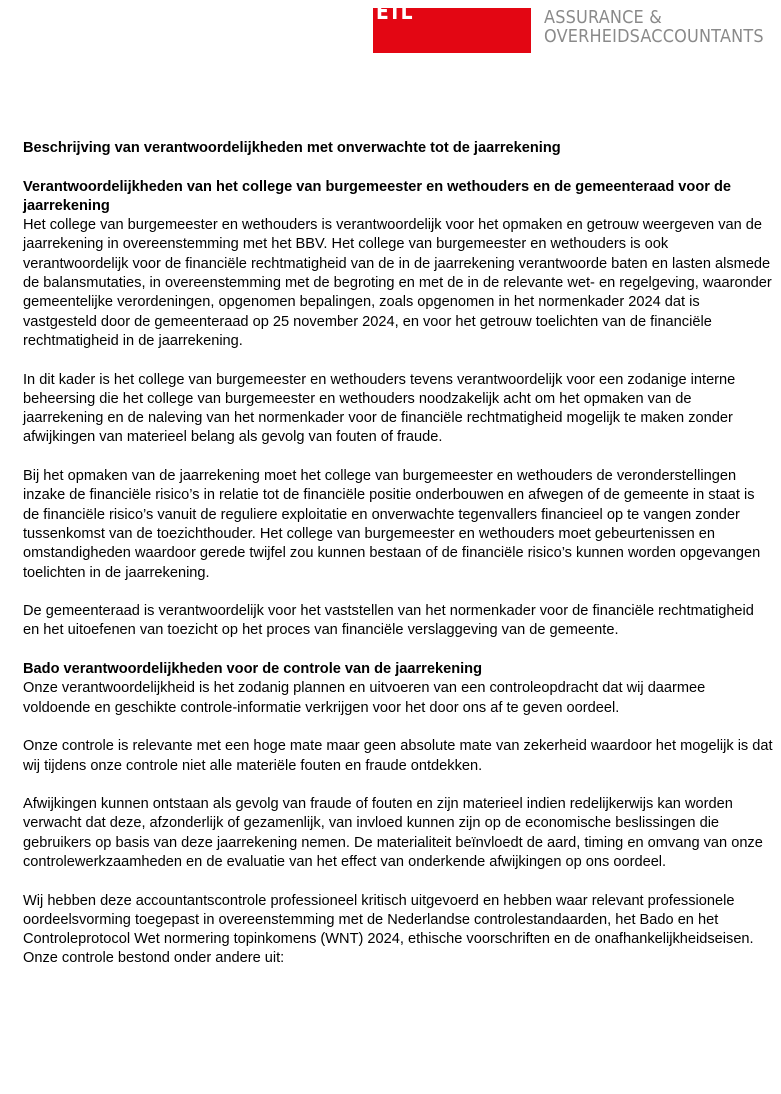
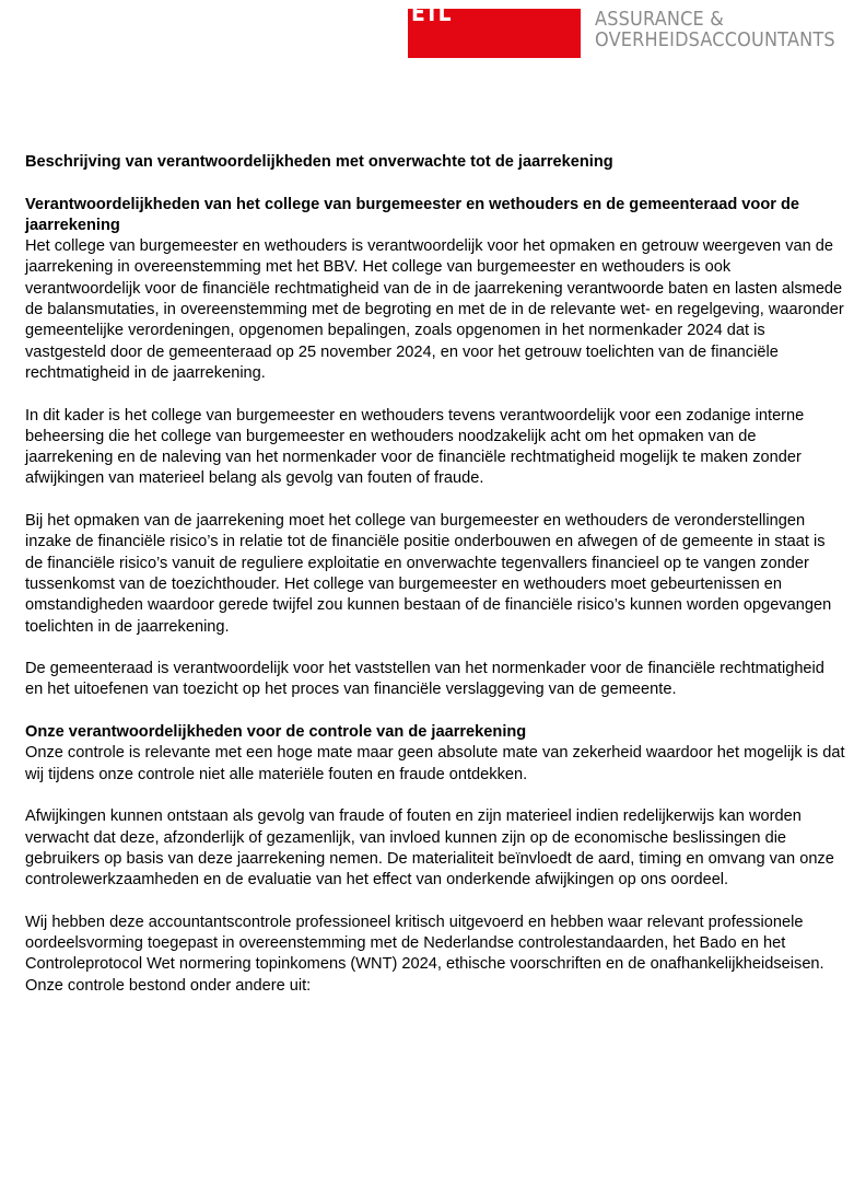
  ETL
  ASSURANCE &
  OVERHEIDSACCOUNTANTS
  Beschrijving van verantwoordelijkheden met onverwachte tot de jaarrekening
  Verantwoordelijkheden van het college van burgemeester en wethouders en de gemeenteraad voor de jaarrekening
  Het college van burgemeester en wethouders is verantwoordelijk voor het opmaken en getrouw weergeven van de jaarrekening in overeenstemming met het BBV. Het college van burgemeester en wethouders is ook verantwoordelijk voor de financiële rechtmatigheid van de in de jaarrekening verantwoorde baten en lasten alsmede de balansmutaties, in overeenstemming met de begroting en met de in de relevante wet- en regelgeving, waaronder gemeentelijke verordeningen, opgenomen bepalingen, zoals opgenomen in het normenkader 2024 dat is vastgesteld door de gemeenteraad op 25 november 2024, en voor het getrouw toelichten van de financiële rechtmatigheid in de jaarrekening.
  In dit kader is het college van burgemeester en wethouders tevens verantwoordelijk voor een zodanige interne beheersing die het college van burgemeester en wethouders noodzakelijk acht om het opmaken van de jaarrekening en de naleving van het normenkader voor de financiële rechtmatigheid mogelijk te maken zonder afwijkingen van materieel belang als gevolg van fouten of fraude.
  Bij het opmaken van de jaarrekening moet het college van burgemeester en wethouders de veronderstellingen inzake de financiële risico’s in relatie tot de financiële positie onderbouwen en afwegen of de gemeente in staat is de financiële risico’s vanuit de reguliere exploitatie en onverwachte tegenvallers financieel op te vangen zonder tussenkomst van de toezichthouder. Het college van burgemeester en wethouders moet gebeurtenissen en omstandigheden waardoor gerede twijfel zou kunnen bestaan of de financiële risico’s kunnen worden opgevangen toelichten in de jaarrekening.
  De gemeenteraad is verantwoordelijk voor het vaststellen van het normenkader voor de financiële rechtmatigheid en het uitoefenen van toezicht op het proces van financiële verslaggeving van de gemeente.
- Bado verantwoordelijkheden voor de controle van de jaarrekening
+ Onze verantwoordelijkheden voor de controle van de jaarrekening
- Onze verantwoordelijkheid is het zodanig plannen en uitvoeren van een controleopdracht dat wij daarmee voldoende en geschikte controle-informatie verkrijgen voor het door ons af te geven oordeel.
  Onze controle is relevante met een hoge mate maar geen absolute mate van zekerheid waardoor het mogelijk is dat wij tijdens onze controle niet alle materiële fouten en fraude ontdekken.
  Afwijkingen kunnen ontstaan als gevolg van fraude of fouten en zijn materieel indien redelijkerwijs kan worden verwacht dat deze, afzonderlijk of gezamenlijk, van invloed kunnen zijn op de economische beslissingen die gebruikers op basis van deze jaarrekening nemen. De materialiteit beïnvloedt de aard, timing en omvang van onze controlewerkzaamheden en de evaluatie van het effect van onderkende afwijkingen op ons oordeel.
  Wij hebben deze accountantscontrole professioneel kritisch uitgevoerd en hebben waar relevant professionele oordeelsvorming toegepast in overeenstemming met de Nederlandse controlestandaarden, het Bado en het Controleprotocol Wet normering topinkomens (WNT) 2024, ethische voorschriften en de onafhankelijkheidseisen. Onze controle bestond onder andere uit:
